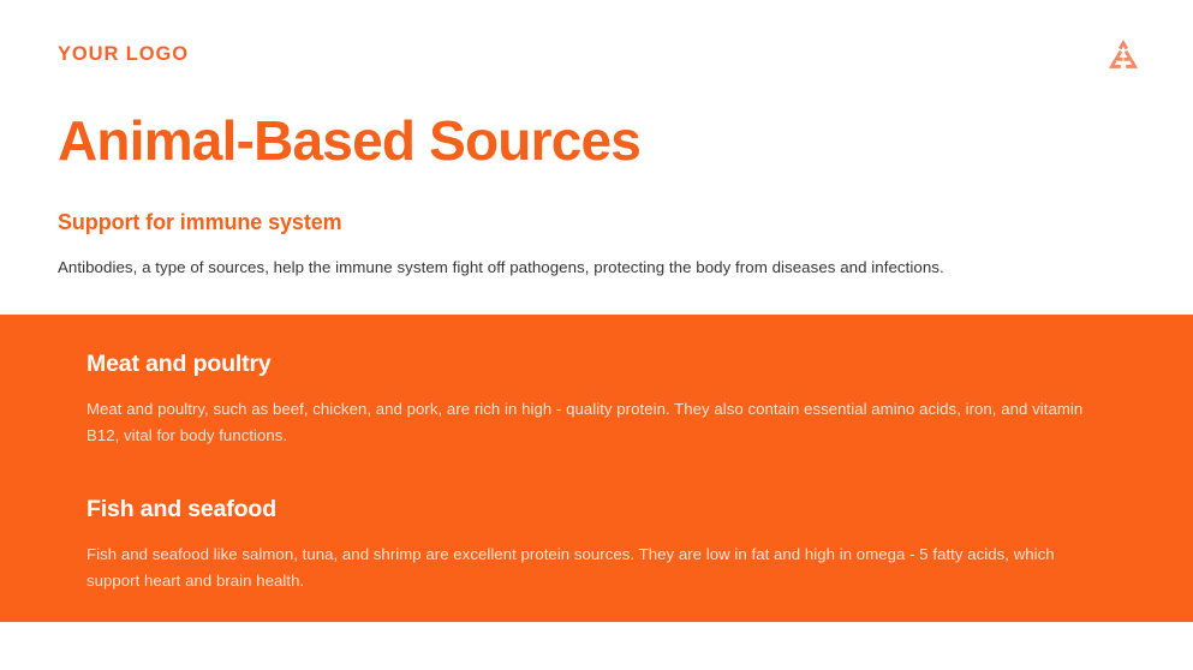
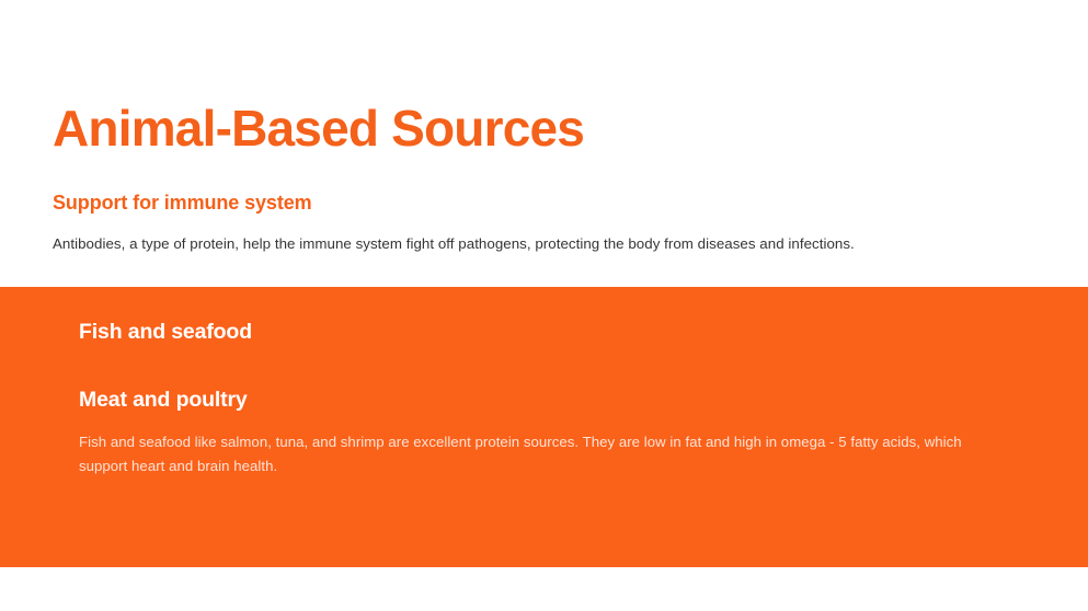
- YOUR LOGO
  Animal-Based Sources
  Support for immune system
- Antibodies, a type of sources, help the immune system fight off pathogens, protecting the body from diseases and infections.
+ Antibodies, a type of protein, help the immune system fight off pathogens, protecting the body from diseases and infections.
- Meat and poultry
+ Fish and seafood
- Meat and poultry, such as beef, chicken, and pork, are rich in high - quality protein. They also contain essential amino acids, iron, and vitamin B12, vital for body functions.
- Fish and seafood
+ Meat and poultry
  Fish and seafood like salmon, tuna, and shrimp are excellent protein sources. They are low in fat and high in omega - 5 fatty acids, which support heart and brain health.
